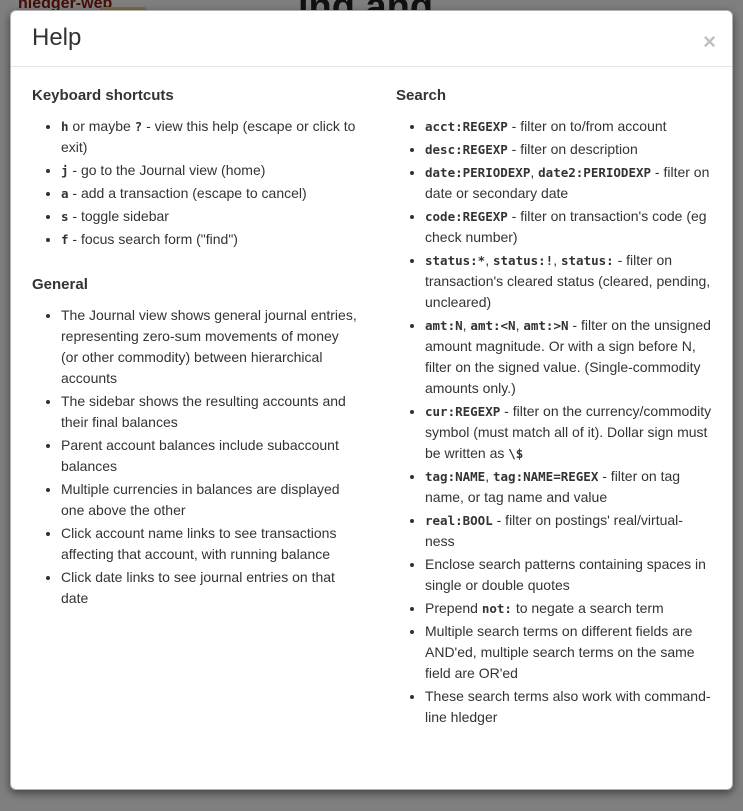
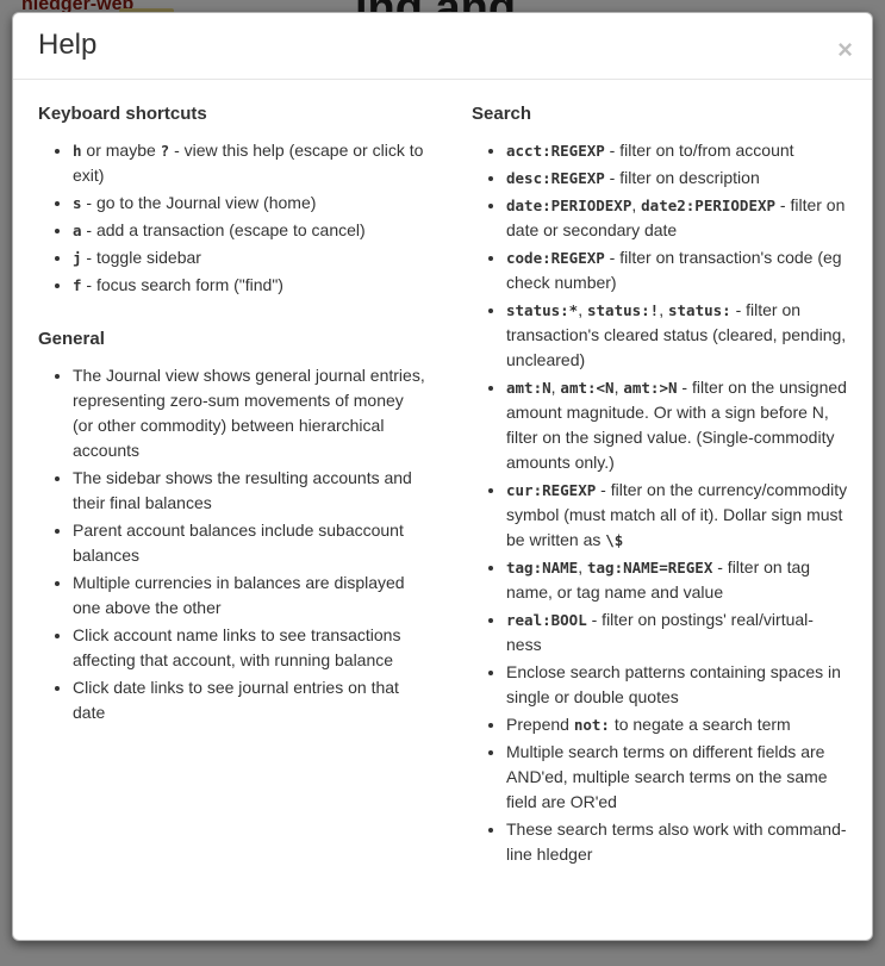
  hledger-web
  ing and
  Help
  ×
  Keyboard shortcuts
  h or maybe ? - view this help (escape or click to exit)
- j - go to the Journal view (home)
+ s - go to the Journal view (home)
  a - add a transaction (escape to cancel)
- s - toggle sidebar
+ j - toggle sidebar
  f - focus search form ("find")
  General
  The Journal view shows general journal entries, representing zero-sum movements of money (or other commodity) between hierarchical accounts
  The sidebar shows the resulting accounts and their final balances
  Parent account balances include subaccount balances
  Multiple currencies in balances are displayed one above the other
  Click account name links to see transactions affecting that account, with running balance
  Click date links to see journal entries on that date
  Search
  acct:REGEXP - filter on to/from account
  desc:REGEXP - filter on description
  date:PERIODEXP, date2:PERIODEXP - filter on date or secondary date
  code:REGEXP - filter on transaction's code (eg check number)
  status:*, status:!, status: - filter on transaction's cleared status (cleared, pending, uncleared)
  amt:N, amt:<N, amt:>N - filter on the unsigned amount magnitude. Or with a sign before N, filter on the signed value. (Single-commodity amounts only.)
  cur:REGEXP - filter on the currency/commodity symbol (must match all of it). Dollar sign must be written as \$
  tag:NAME, tag:NAME=REGEX - filter on tag name, or tag name and value
  real:BOOL - filter on postings' real/virtual-ness
  Enclose search patterns containing spaces in single or double quotes
  Prepend not: to negate a search term
  Multiple search terms on different fields are AND'ed, multiple search terms on the same field are OR'ed
  These search terms also work with command-line hledger
